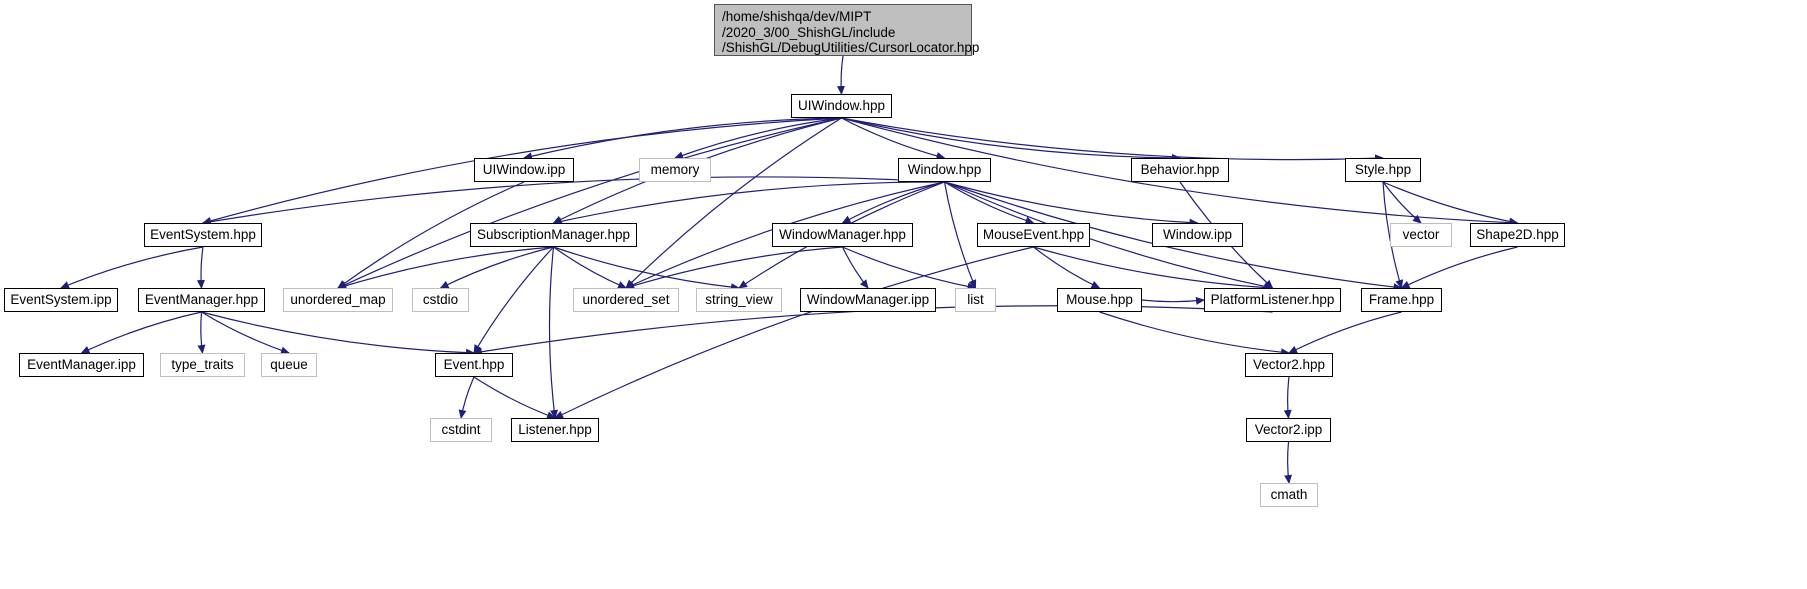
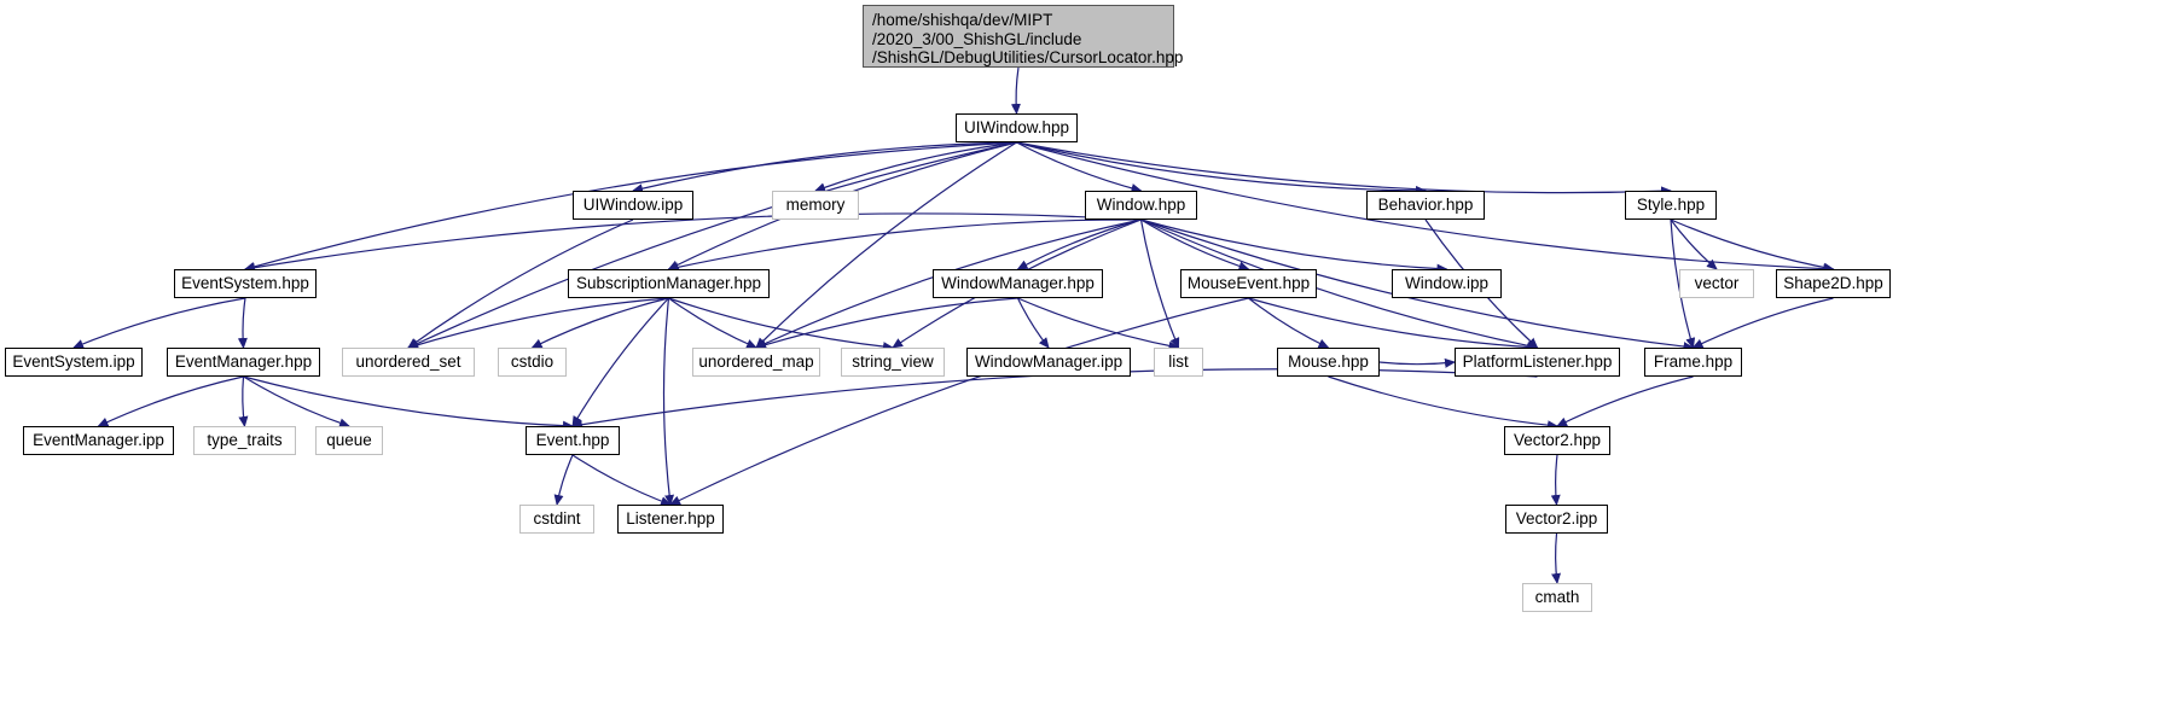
  /home/shishqa/dev/MIPT
  /2020_3/00_ShishGL/include
  /ShishGL/DebugUtilities/CursorLocator.hpp
  UIWindow.hpp
  UIWindow.ipp
  memory
  Window.hpp
  Behavior.hpp
  Style.hpp
  EventSystem.hpp
  SubscriptionManager.hpp
  WindowManager.hpp
  MouseEvent.hpp
  Window.ipp
  vector
  Shape2D.hpp
  EventSystem.ipp
  EventManager.hpp
- unordered_map
+ unordered_set
  cstdio
- unordered_set
+ unordered_map
  string_view
  WindowManager.ipp
  list
  Mouse.hpp
  PlatformListener.hpp
  Frame.hpp
  EventManager.ipp
  type_traits
  queue
  Event.hpp
  Vector2.hpp
  cstdint
  Listener.hpp
  Vector2.ipp
  cmath
